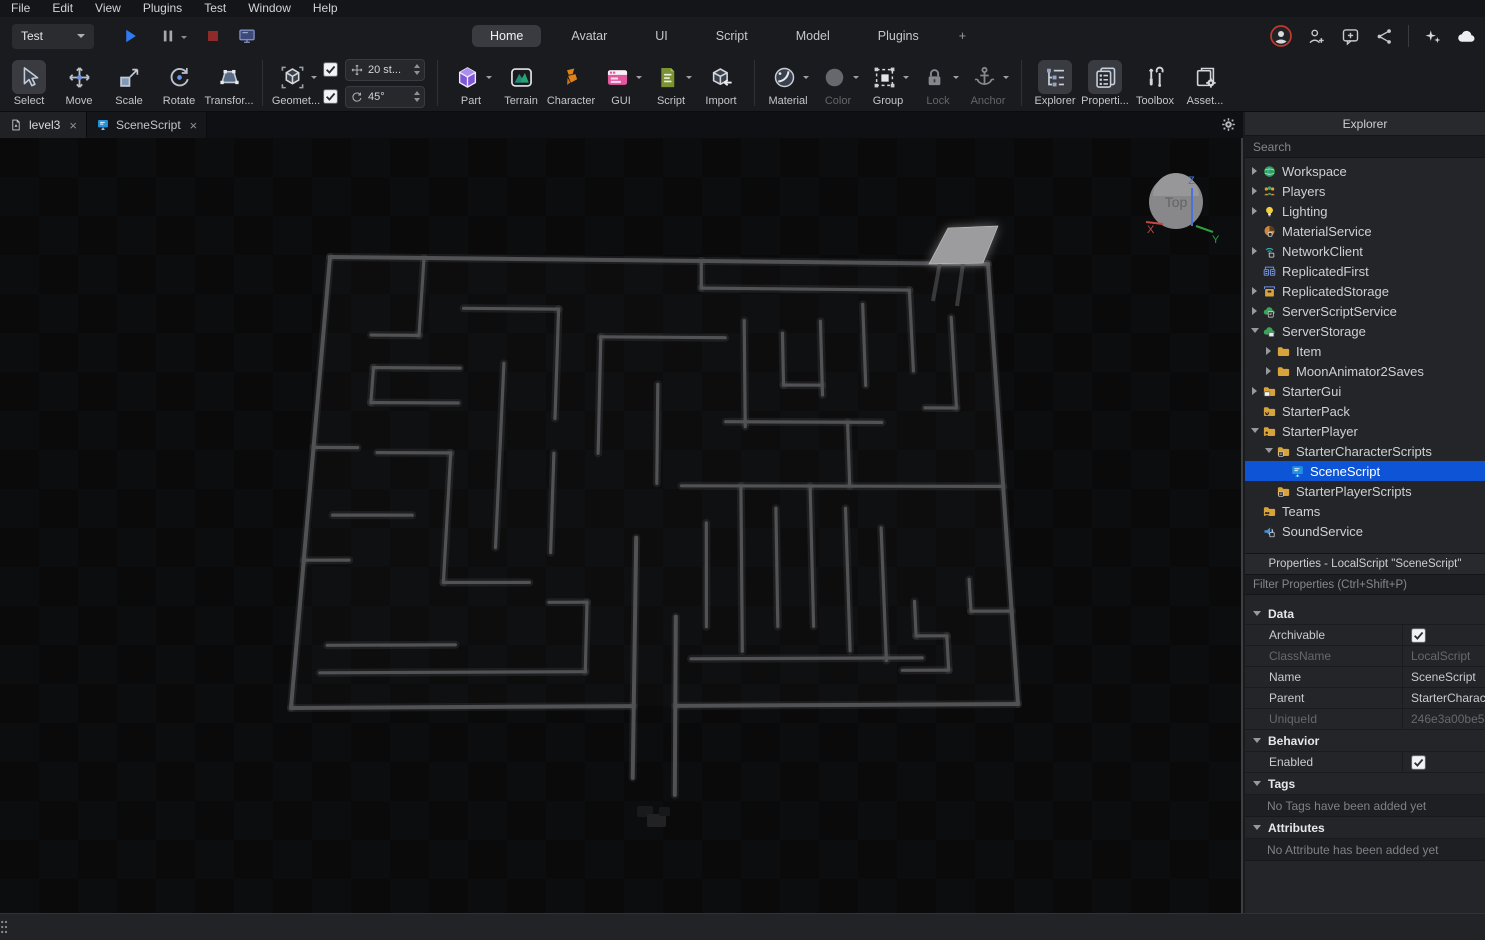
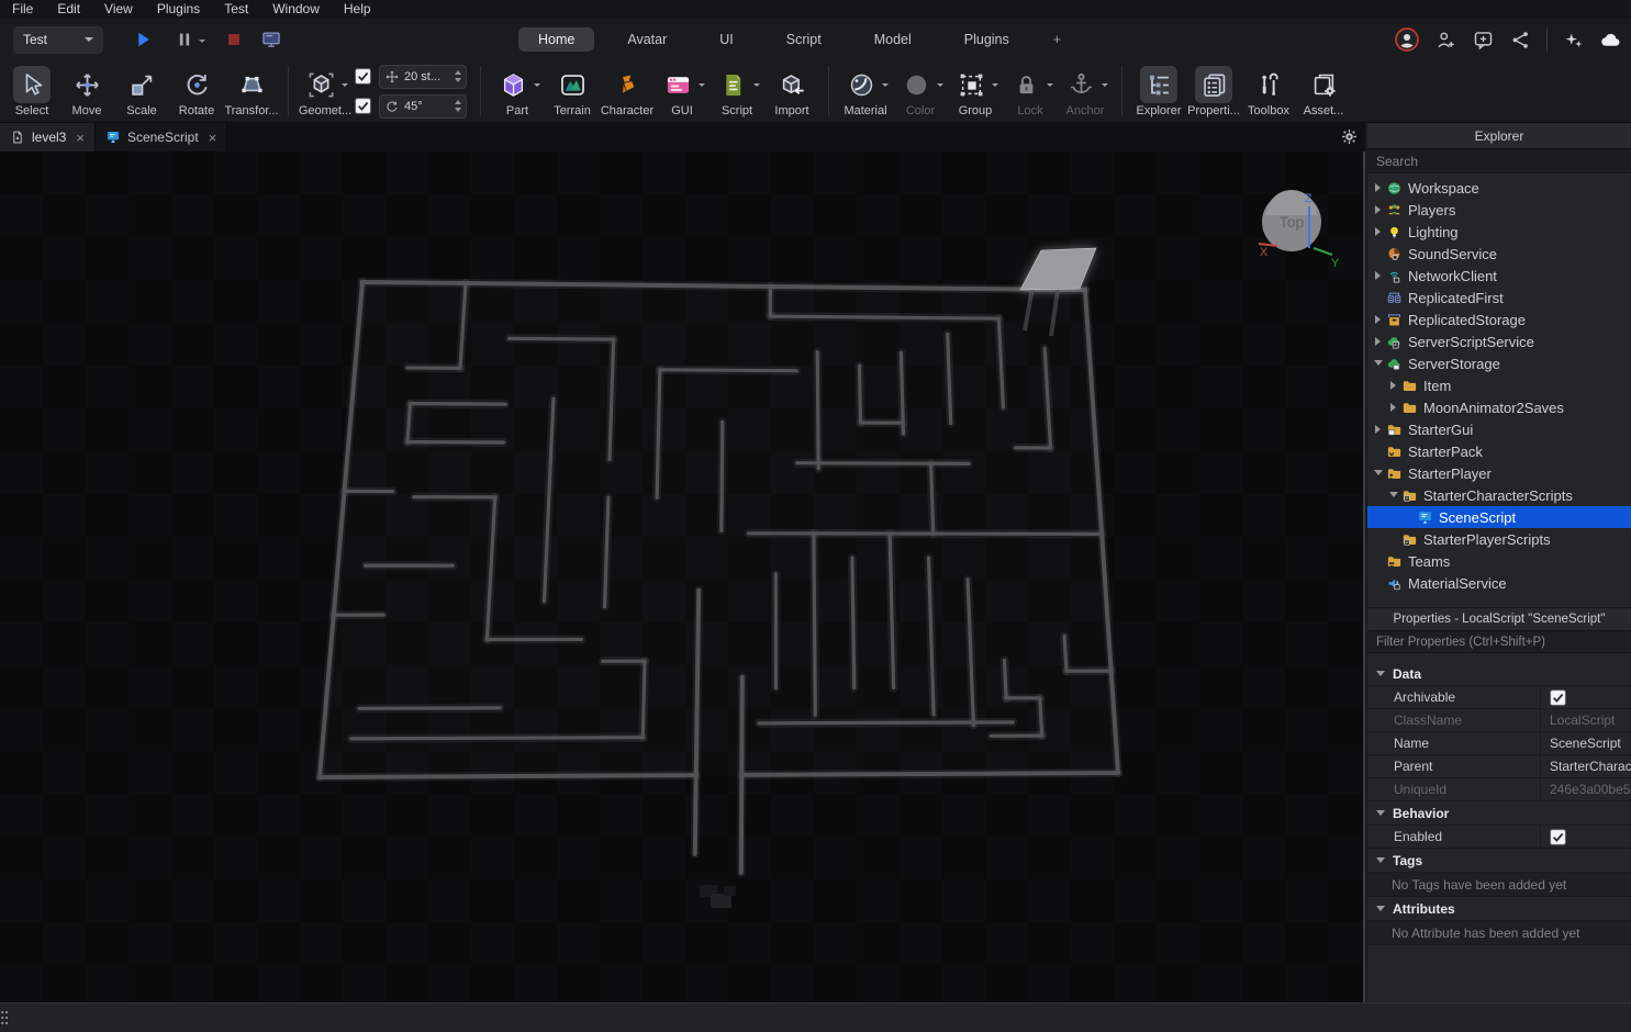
  File
  Edit
  View
  Plugins
  Test
  Window
  Help
  Test
  Home
  Avatar
  UI
  Script
  Model
  Plugins
  +
  Select
  Move
  Scale
  Rotate
  Transfor...
  Geomet...
  20 st...
  45°
  Part
  Terrain
  Character
  GUI
  Script
  Import
  Material
  Color
  Group
  Lock
  Anchor
  Explorer
  Properti...
  Toolbox
  Asset...
  level3
  ×
  SceneScript
  ×
  Top
  Z
  X
  Y
  Explorer
  Search
  Workspace
  Players
  Lighting
- MaterialService
+ SoundService
  NetworkClient
  ReplicatedFirst
  ReplicatedStorage
  ServerScriptService
  ServerStorage
  Item
  MoonAnimator2Saves
  StarterGui
  StarterPack
  StarterPlayer
  StarterCharacterScripts
  SceneScript
  StarterPlayerScripts
  Teams
- SoundService
+ MaterialService
  Properties - LocalScript "SceneScript"
  Filter Properties (Ctrl+Shift+P)
  Data
  Archivable
  ClassName
  LocalScript
  Name
  SceneScript
  Parent
  UniqueId
  246e3a00be5
  Behavior
  Enabled
  Tags
  No Tags have been added yet
  Attributes
  No Attribute has been added yet
